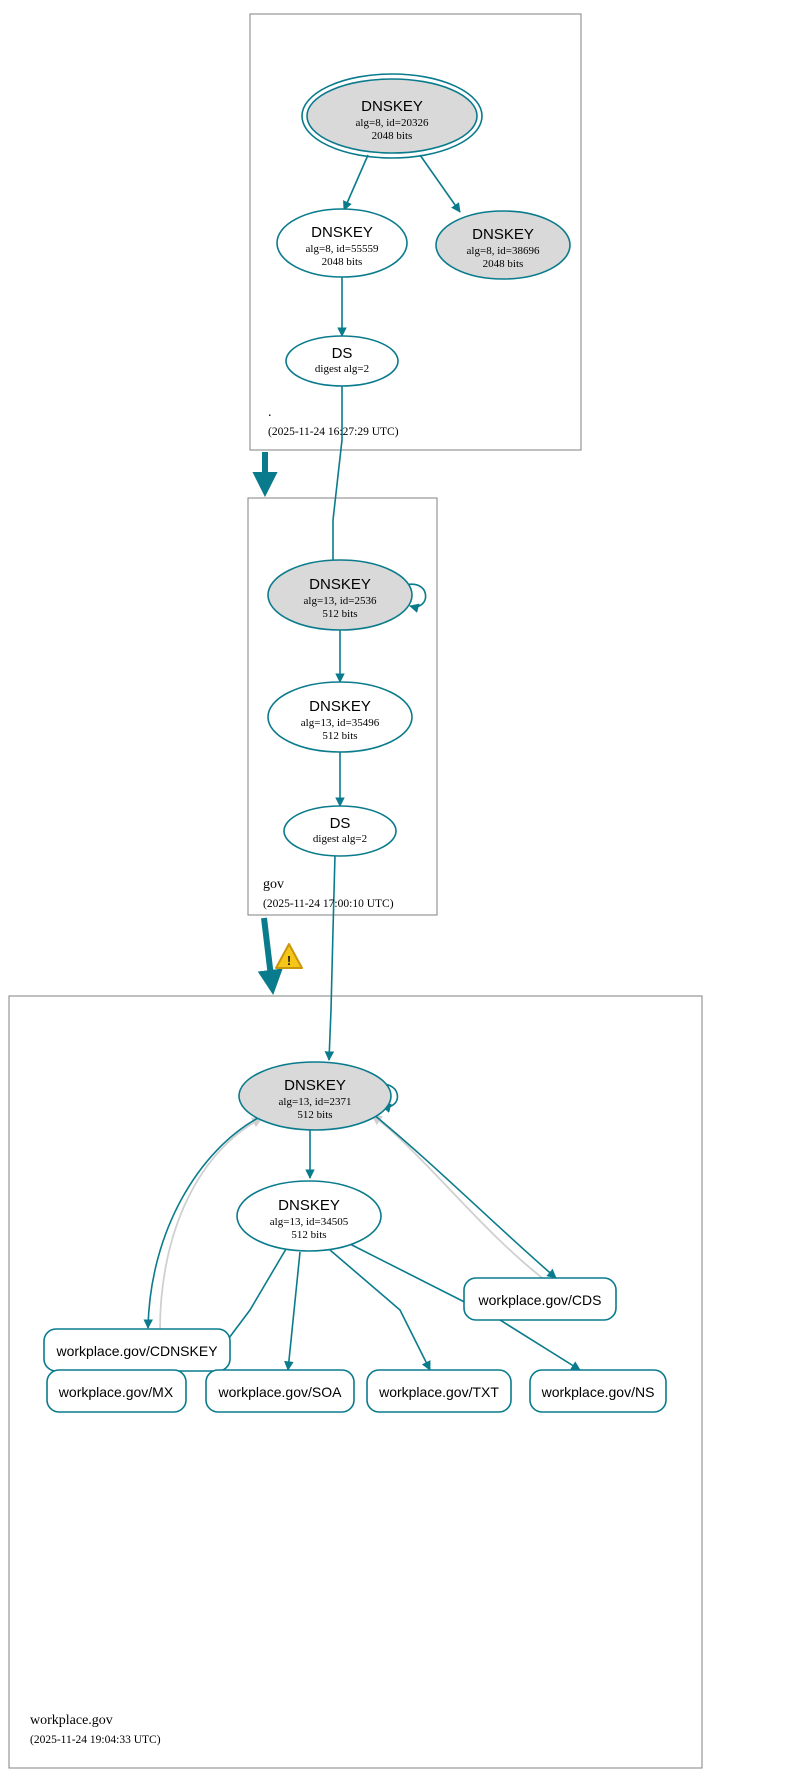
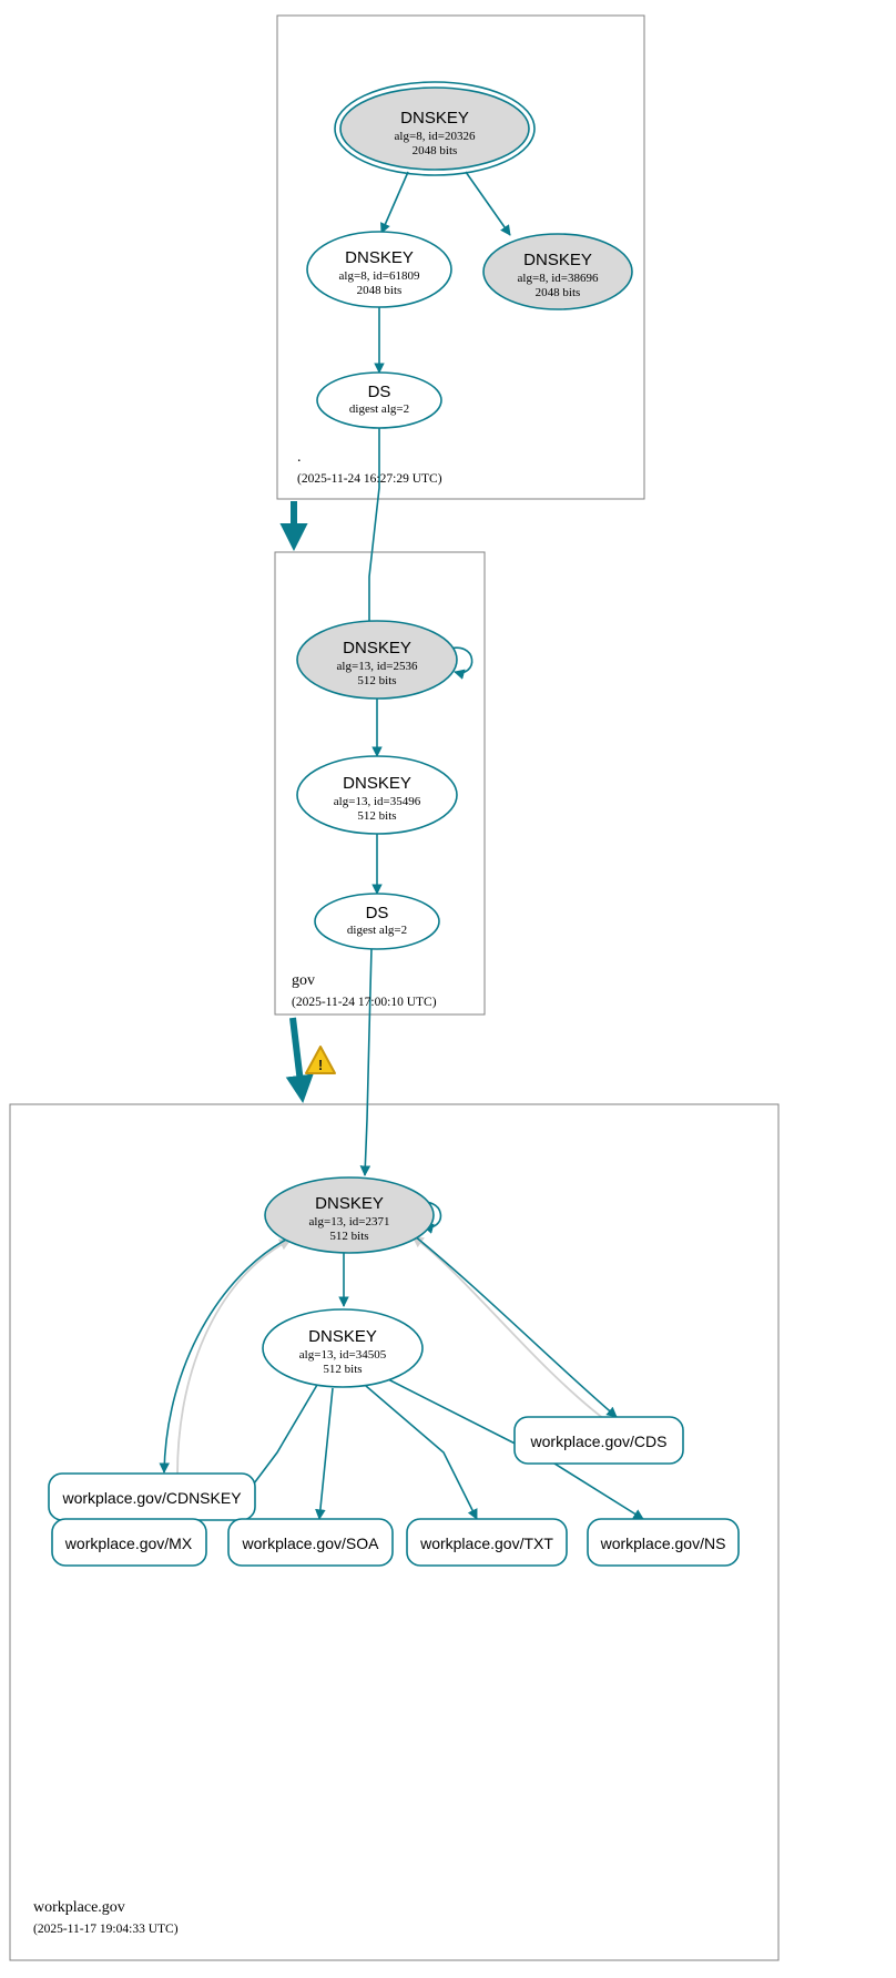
  DNSKEY
  alg=8, id=20326
  2048 bits
  DNSKEY
- alg=8, id=55559
+ alg=8, id=61809
  2048 bits
  DNSKEY
  alg=8, id=38696
  2048 bits
  DS
  digest alg=2
  .
  (2025-11-24 16:27:29 UTC)
  DNSKEY
  alg=13, id=2536
  512 bits
  DNSKEY
  alg=13, id=35496
  512 bits
  DS
  digest alg=2
  gov
  (2025-11-24 17:00:10 UTC)
  !
  DNSKEY
  alg=13, id=2371
  512 bits
  DNSKEY
  alg=13, id=34505
  512 bits
  workplace.gov/CDS
  workplace.gov/CDNSKEY
  workplace.gov/MX
  workplace.gov/SOA
  workplace.gov/TXT
  workplace.gov/NS
  workplace.gov
- (2025-11-24 19:04:33 UTC)
+ (2025-11-17 19:04:33 UTC)
